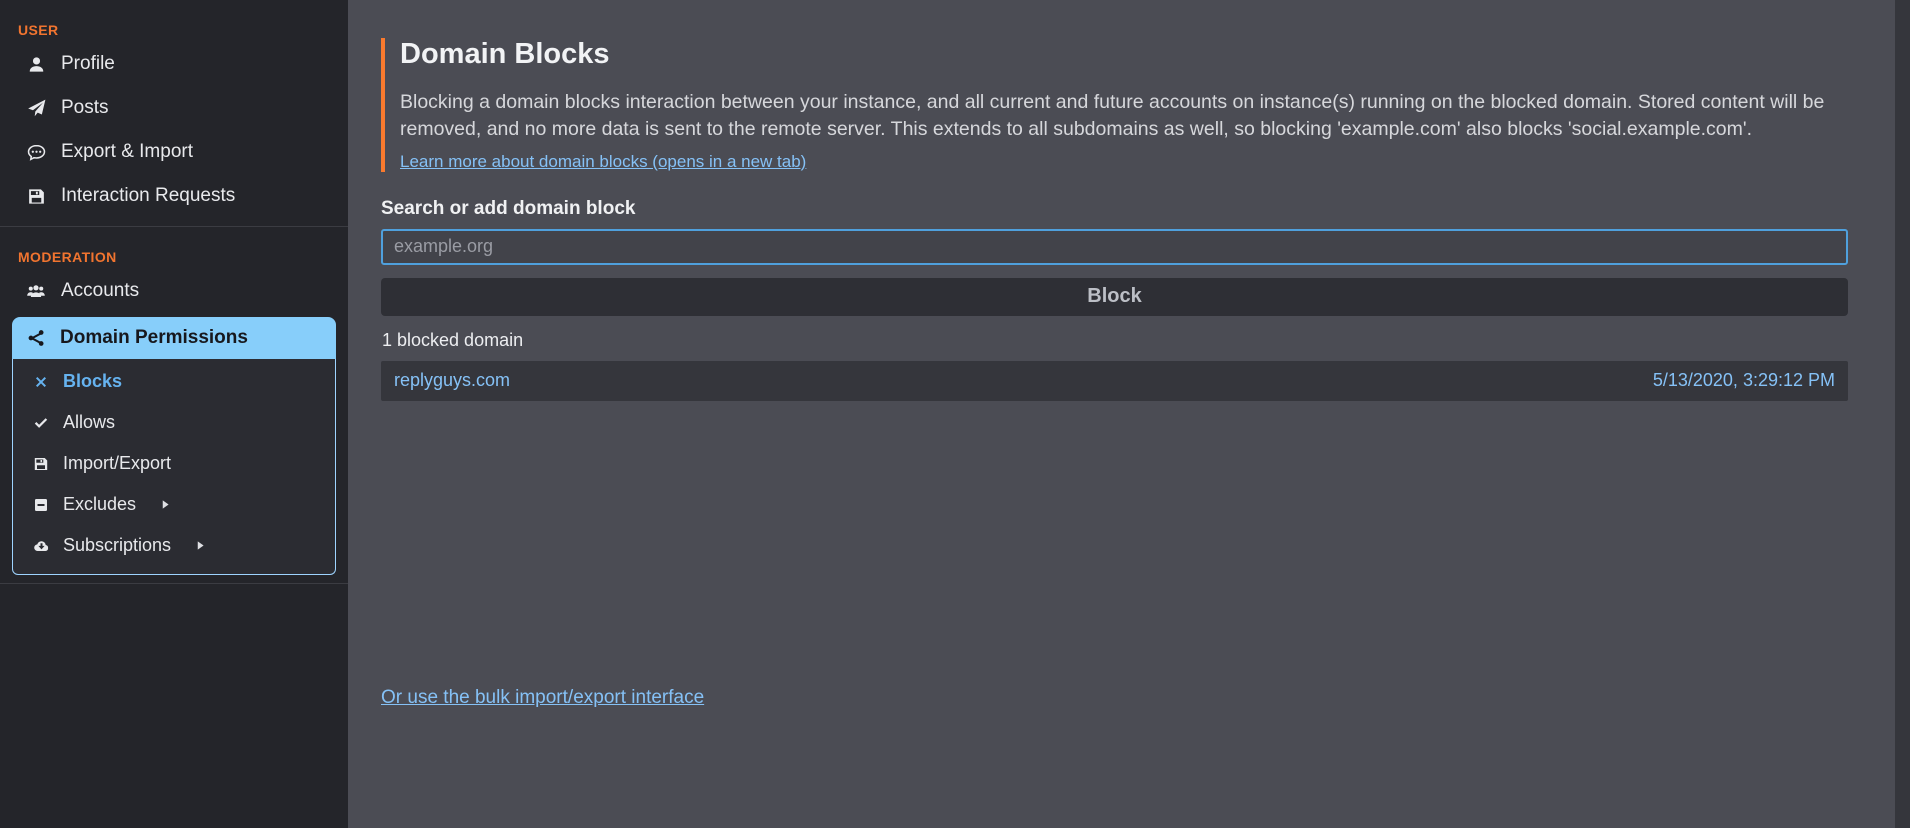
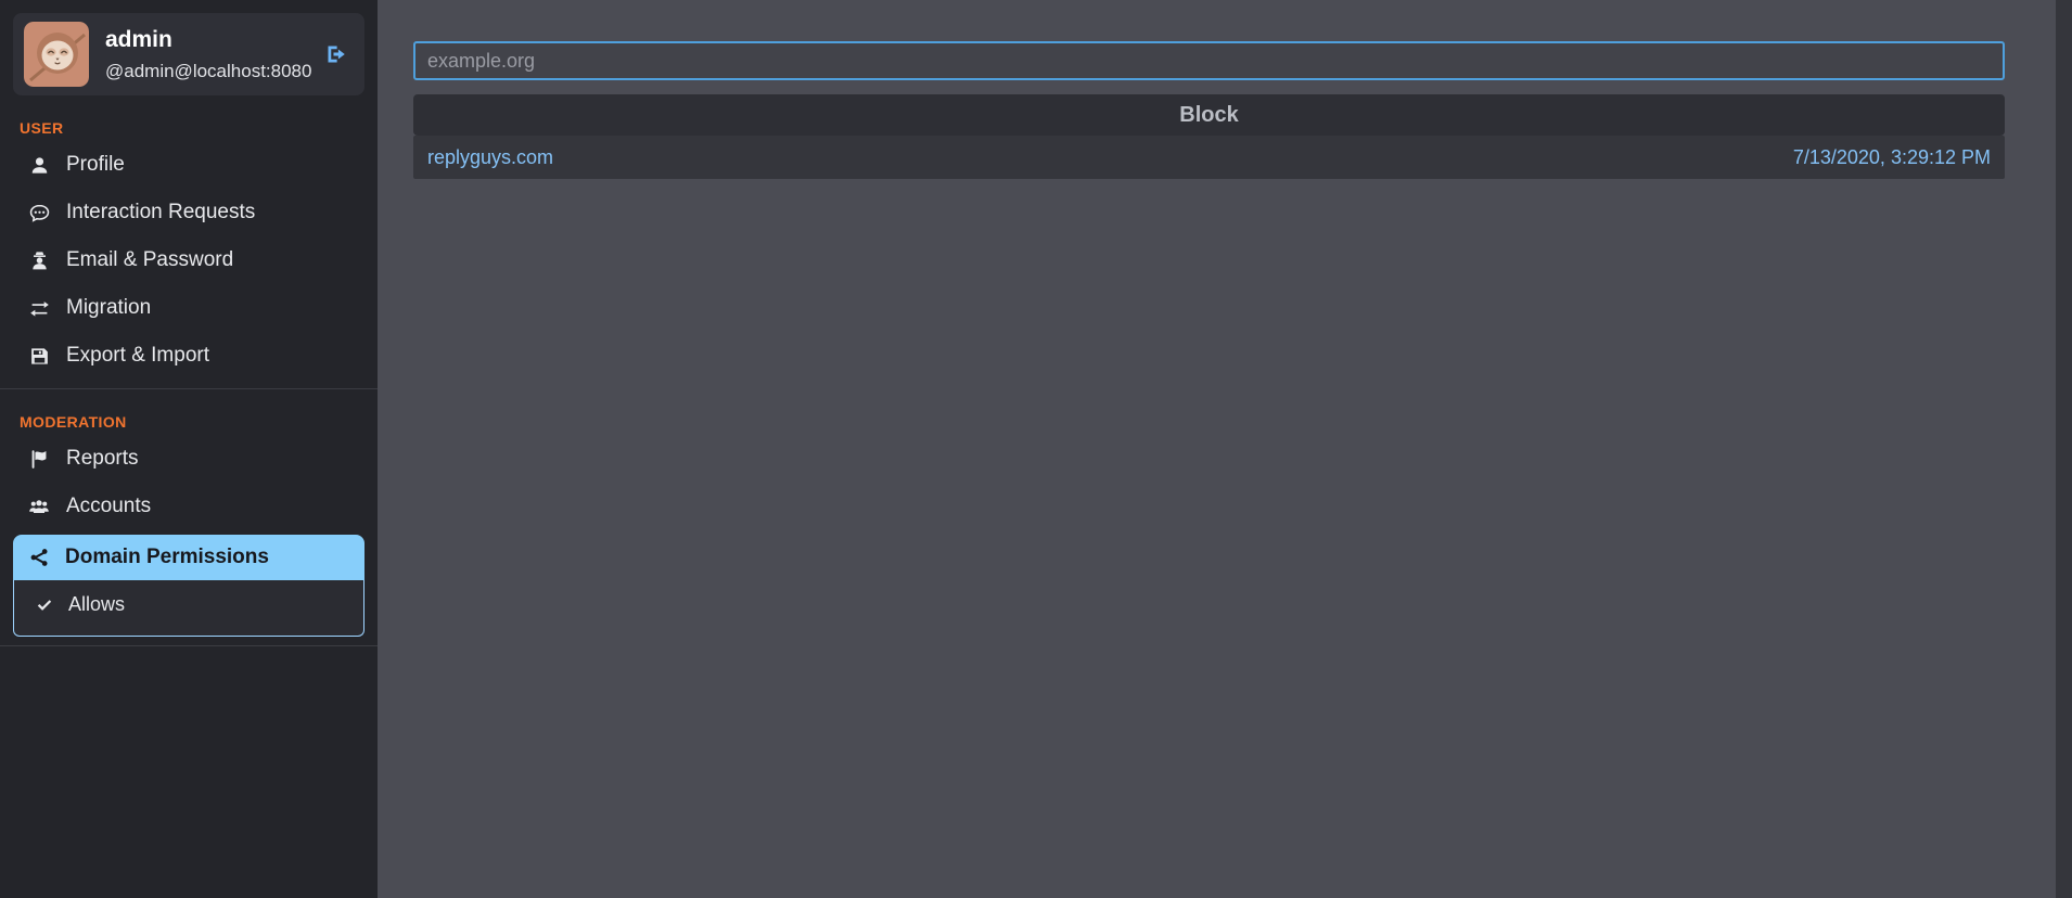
+ admin
+ @admin@localhost:8080
  USER
  Profile
- Posts
- Export & Import
+ Interaction Requests
+ Email & Password
+ Migration
- Interaction Requests
+ Export & Import
  MODERATION
+ Reports
  Accounts
  Domain Permissions
- Blocks
  Allows
- Import/Export
- Excludes
- Subscriptions
- Domain Blocks
- Blocking a domain blocks interaction between your instance, and all current and future accounts on instance(s) running on the blocked domain. Stored content will be removed, and no more data is sent to the remote server. This extends to all subdomains as well, so blocking 'example.com' also blocks 'social.example.com'.
- Learn more about domain blocks (opens in a new tab)
- Search or add domain block
  example.org Block
- 1 blocked domain
  replyguys.com
- 5/13/2020, 3:29:12 PM
+ 7/13/2020, 3:29:12 PM
- Or use the bulk import/export interface
